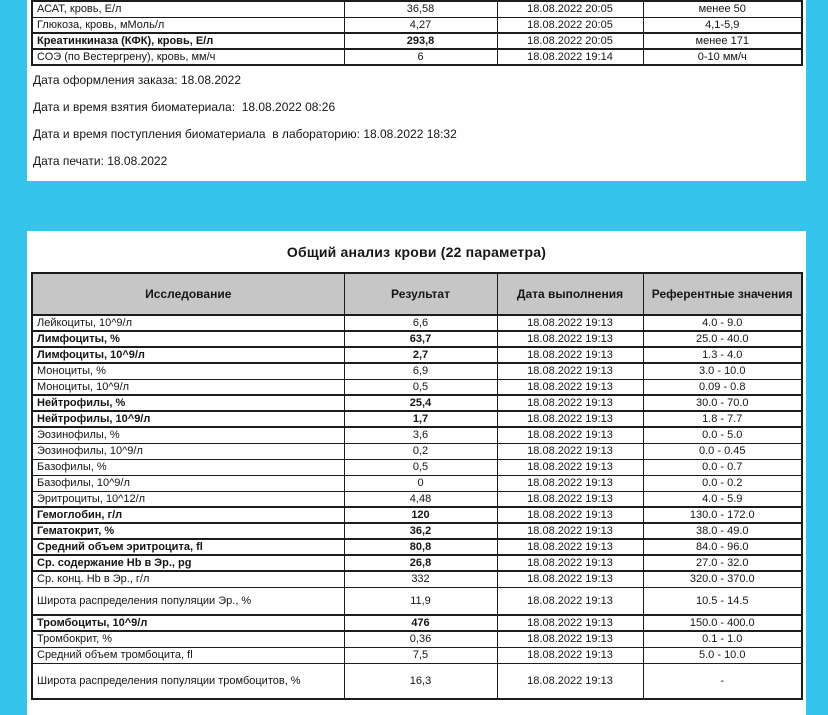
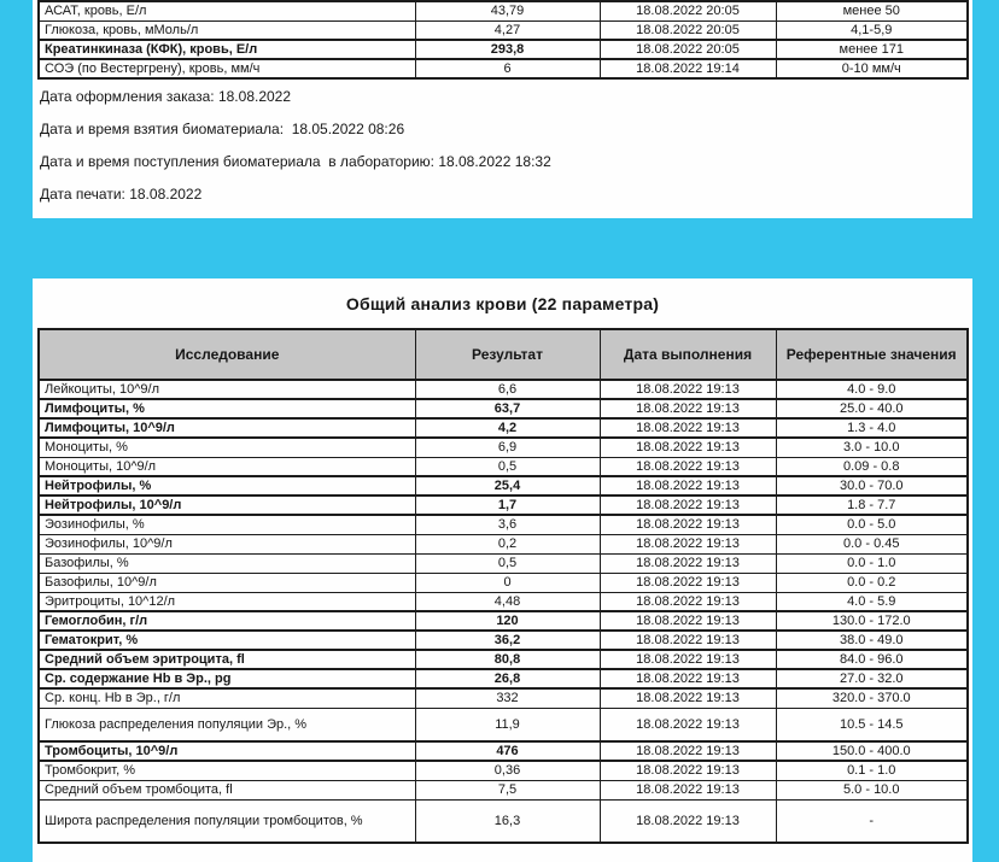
- АСАТ, кровь, Е/л	36,58	18.08.2022 20:05	менее 50
+ АСАТ, кровь, Е/л	43,79	18.08.2022 20:05	менее 50
  Глюкоза, кровь, мМоль/л	4,27	18.08.2022 20:05	4,1-5,9
  Креатинкиназа (КФК), кровь, Е/л	293,8	18.08.2022 20:05	менее 171
  СОЭ (по Вестергрену), кровь, мм/ч	6	18.08.2022 19:14	0-10 мм/ч
  Дата оформления заказа: 18.08.2022
- Дата и время взятия биоматериала: 18.08.2022 08:26
+ Дата и время взятия биоматериала: 18.05.2022 08:26
  Дата и время поступления биоматериала в лабораторию: 18.08.2022 18:32
  Дата печати: 18.08.2022
  Общий анализ крови (22 параметра)
  Исследование	Результат	Дата выполнения	Референтные значения
  Лейкоциты, 10^9/л	6,6	18.08.2022 19:13	4.0 - 9.0
  Лимфоциты, %	63,7	18.08.2022 19:13	25.0 - 40.0
- Лимфоциты, 10^9/л	2,7	18.08.2022 19:13	1.3 - 4.0
+ Лимфоциты, 10^9/л	4,2	18.08.2022 19:13	1.3 - 4.0
  Моноциты, %	6,9	18.08.2022 19:13	3.0 - 10.0
  Моноциты, 10^9/л	0,5	18.08.2022 19:13	0.09 - 0.8
  Нейтрофилы, %	25,4	18.08.2022 19:13	30.0 - 70.0
  Нейтрофилы, 10^9/л	1,7	18.08.2022 19:13	1.8 - 7.7
  Эозинофилы, %	3,6	18.08.2022 19:13	0.0 - 5.0
  Эозинофилы, 10^9/л	0,2	18.08.2022 19:13	0.0 - 0.45
- Базофилы, %	0,5	18.08.2022 19:13	0.0 - 0.7
+ Базофилы, %	0,5	18.08.2022 19:13	0.0 - 1.0
  Базофилы, 10^9/л	0	18.08.2022 19:13	0.0 - 0.2
  Эритроциты, 10^12/л	4,48	18.08.2022 19:13	4.0 - 5.9
  Гемоглобин, г/л	120	18.08.2022 19:13	130.0 - 172.0
  Гематокрит, %	36,2	18.08.2022 19:13	38.0 - 49.0
  Средний объем эритроцита, fl	80,8	18.08.2022 19:13	84.0 - 96.0
  Ср. содержание Hb в Эр., pg	26,8	18.08.2022 19:13	27.0 - 32.0
  Ср. конц. Hb в Эр., г/л	332	18.08.2022 19:13	320.0 - 370.0
- Широта распределения популяции Эр., %	11,9	18.08.2022 19:13	10.5 - 14.5
+ Глюкоза распределения популяции Эр., %	11,9	18.08.2022 19:13	10.5 - 14.5
  Тромбоциты, 10^9/л	476	18.08.2022 19:13	150.0 - 400.0
  Тромбокрит, %	0,36	18.08.2022 19:13	0.1 - 1.0
  Средний объем тромбоцита, fl	7,5	18.08.2022 19:13	5.0 - 10.0
  Широта распределения популяции тромбоцитов, %	16,3	18.08.2022 19:13	-
